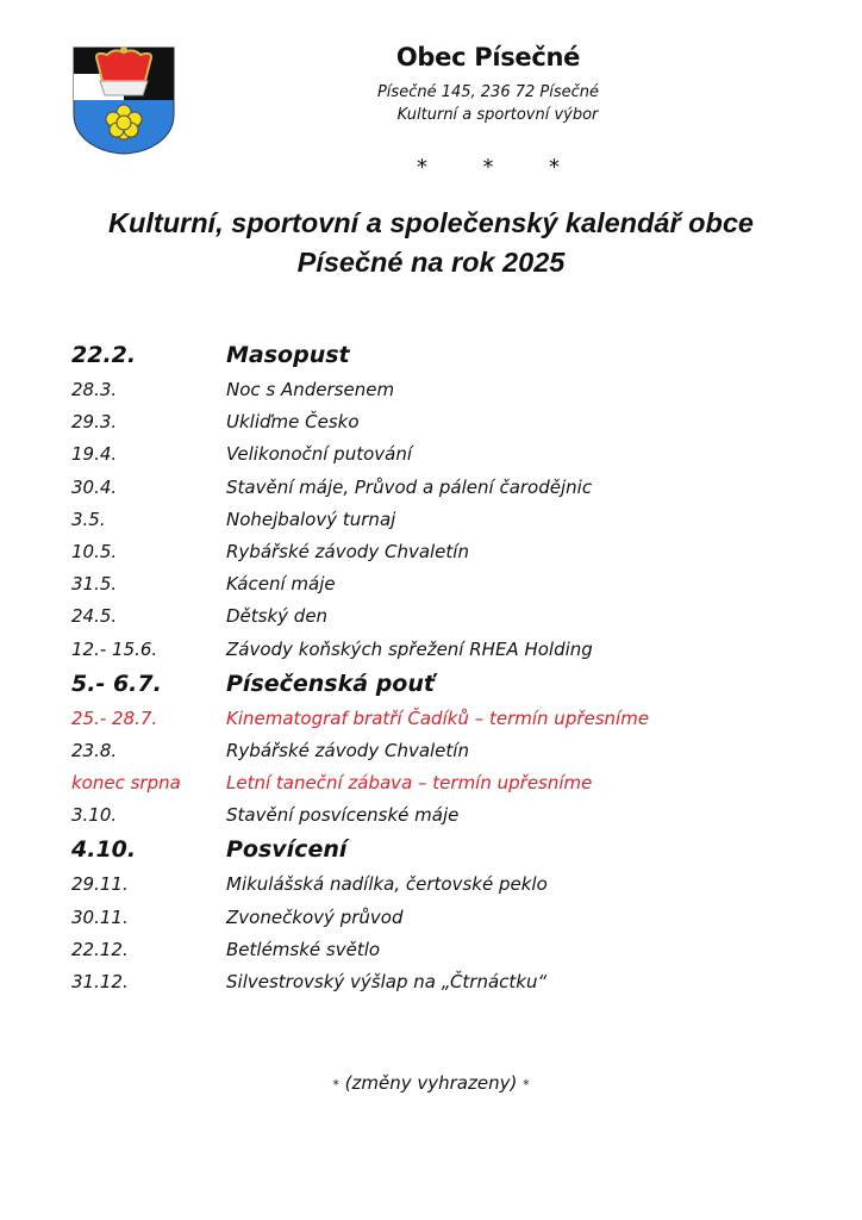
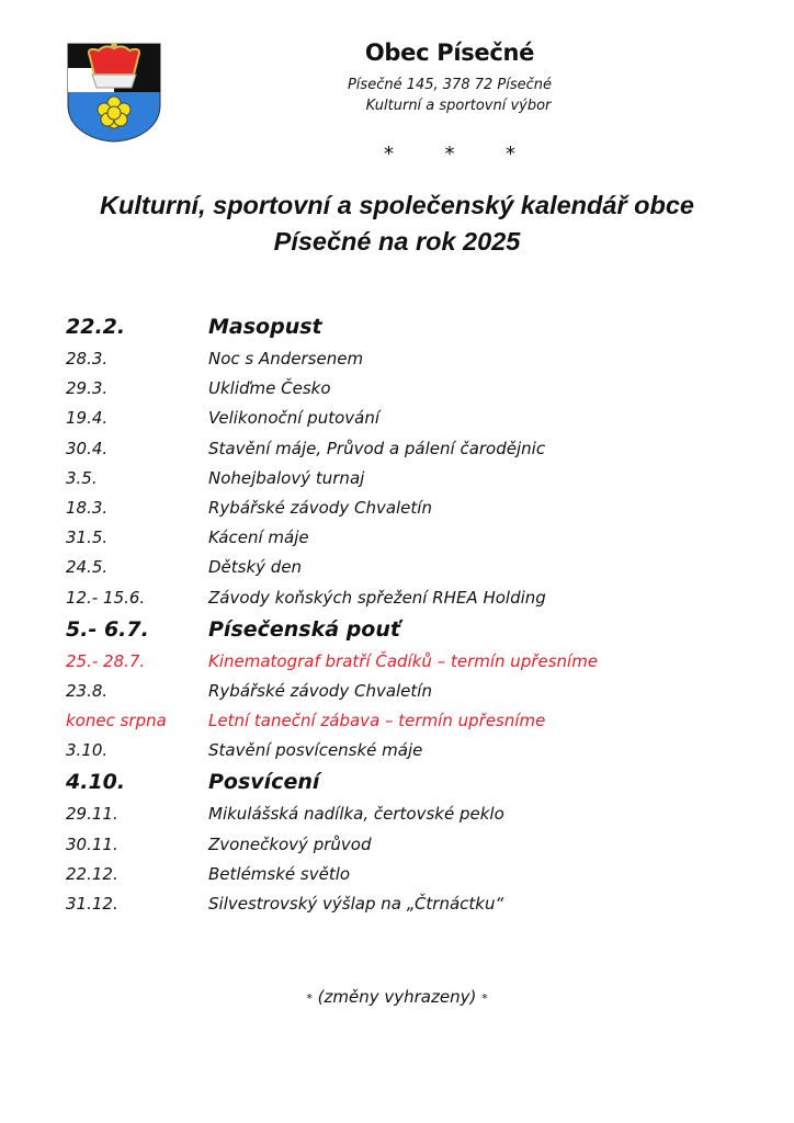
  Obec Písečné
- Písečné 145, 236 72 Písečné
+ Písečné 145, 378 72 Písečné
  Kulturní a sportovní výbor
  *
  *
  *
  Kulturní, sportovní a společenský kalendář obce
  Písečné na rok 2025
  22.2.
  Masopust
  28.3.
  Noc s Andersenem
  29.3.
  Ukliďme Česko
  19.4.
  Velikonoční putování
  30.4.
  Stavění máje, Průvod a pálení čarodějnic
  3.5.
  Nohejbalový turnaj
- 10.5.
+ 18.3.
  Rybářské závody Chvaletín
  31.5.
  Kácení máje
  24.5.
  Dětský den
  12.- 15.6.
  Závody koňských spřežení RHEA Holding
  5.- 6.7.
  Písečenská pouť
  25.- 28.7.
  Kinematograf bratří Čadíků – termín upřesníme
  23.8.
  Rybářské závody Chvaletín
  konec srpna
  Letní taneční zábava – termín upřesníme
  3.10.
  Stavění posvícenské máje
  4.10.
  Posvícení
  29.11.
  Mikulášská nadílka, čertovské peklo
  30.11.
  Zvonečkový průvod
  22.12.
  Betlémské světlo
  31.12.
  Silvestrovský výšlap na „Čtrnáctku“
  * (změny vyhrazeny) *
